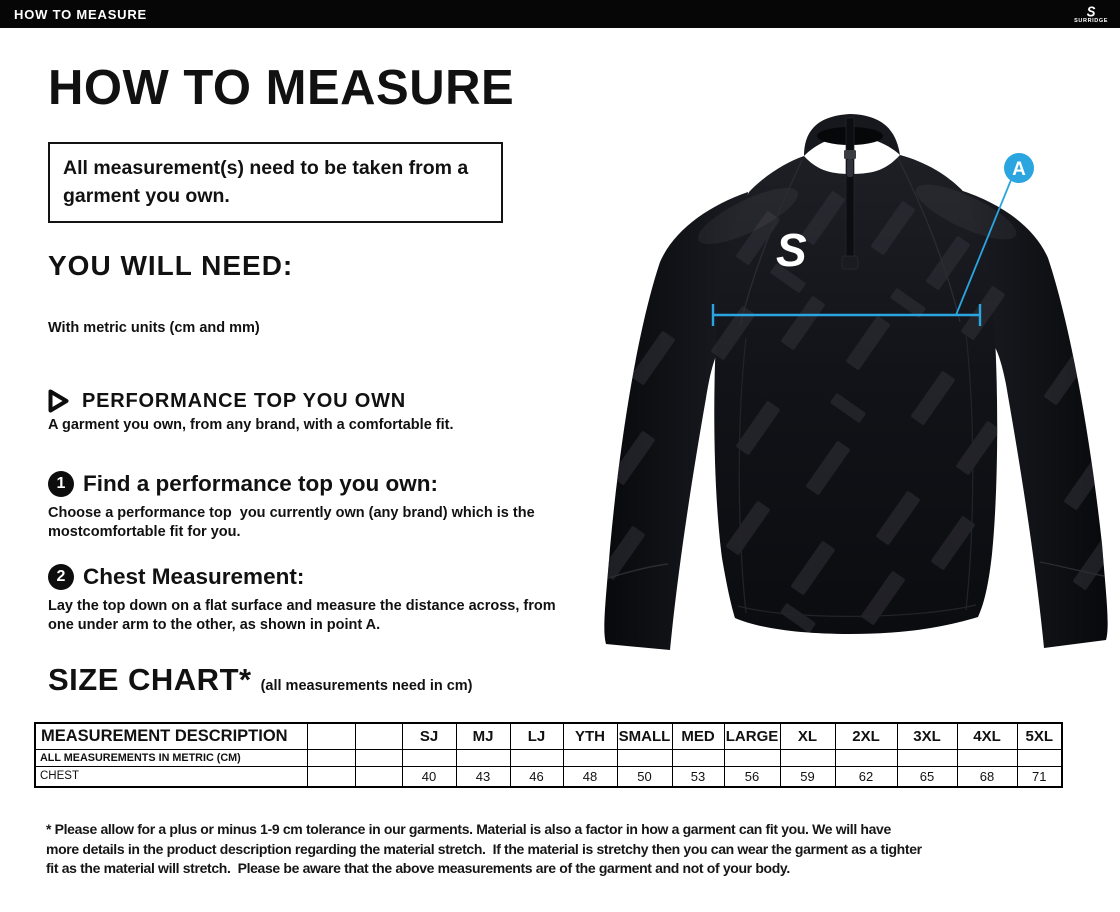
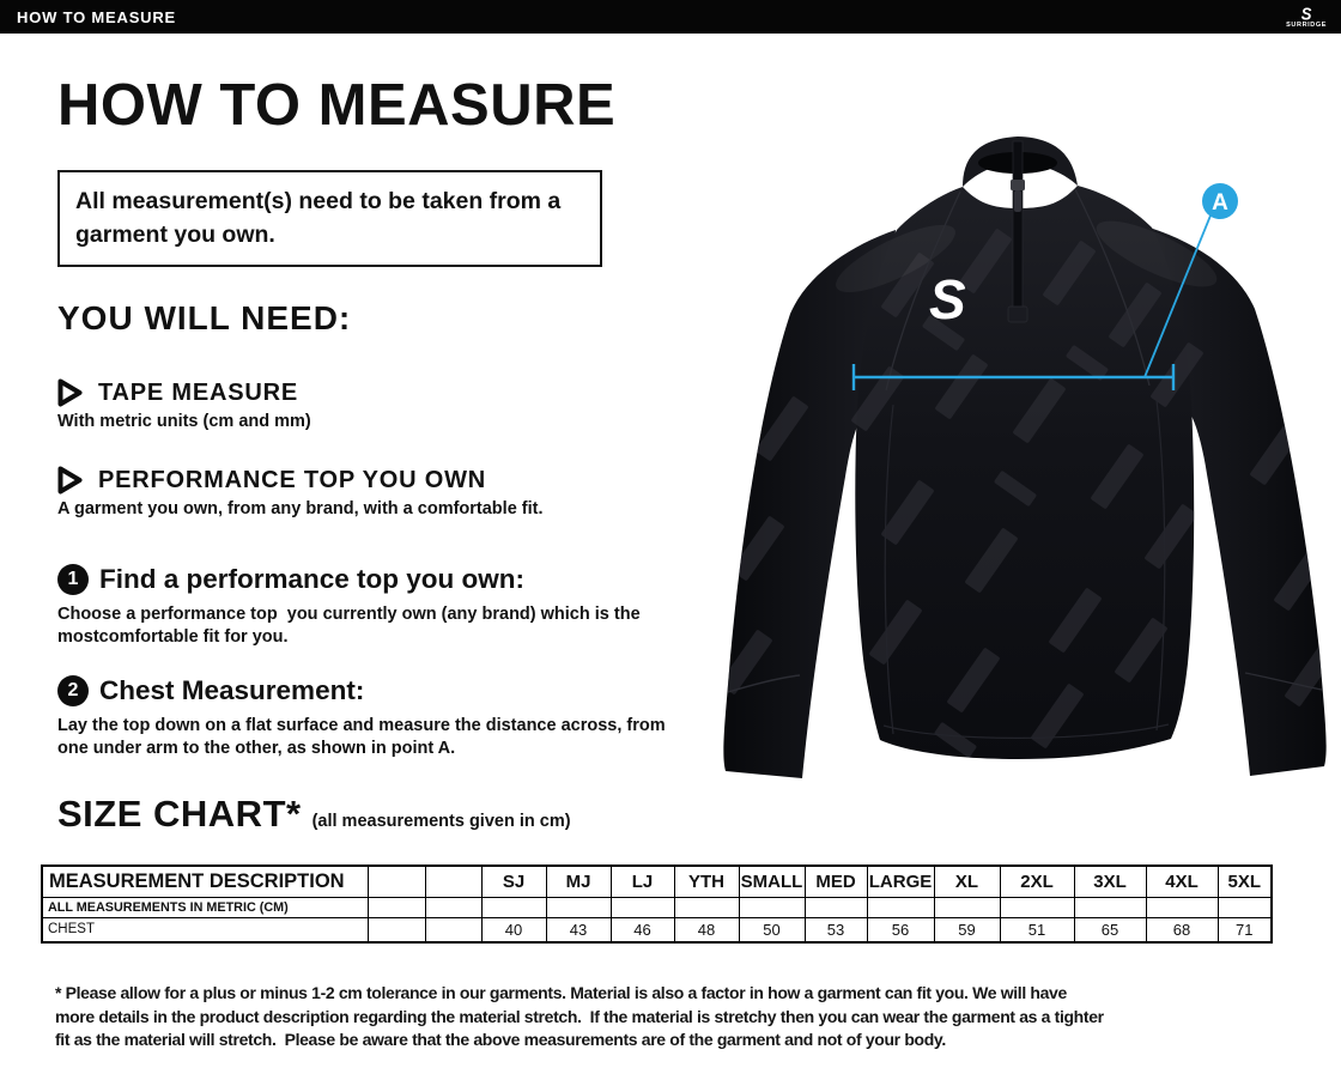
  HOW TO MEASURE
  S
  HOW TO MEASURE
  All measurement(s) need to be taken from a garment you own.
  YOU WILL NEED:
+ TAPE MEASURE
  With metric units (cm and mm)
  PERFORMANCE TOP YOU OWN
  A garment you own, from any brand, with a comfortable fit.
  1
  Find a performance top you own:
  Choose a performance top you currently own (any brand) which is the mostcomfortable fit for you.
  2
  Chest Measurement:
  Lay the top down on a flat surface and measure the distance across, from one under arm to the other, as shown in point A.
  SIZE CHART*
- (all measurements need in cm)
+ (all measurements given in cm)
  S
  A
  MEASUREMENT DESCRIPTION			SJ	MJ	LJ	YTH	SMALL	MED	LARGE	XL	2XL	3XL	4XL	5XL
  ALL MEASUREMENTS IN METRIC (CM)
- CHEST			40	43	46	48	50	53	56	59	62	65	68	71
+ CHEST			40	43	46	48	50	53	56	59	51	65	68	71
- * Please allow for a plus or minus 1-9 cm tolerance in our garments. Material is also a factor in how a garment can fit you. We will have more details in the product description regarding the material stretch. If the material is stretchy then you can wear the garment as a tighter fit as the material will stretch. Please be aware that the above measurements are of the garment and not of your body.
+ * Please allow for a plus or minus 1-2 cm tolerance in our garments. Material is also a factor in how a garment can fit you. We will have more details in the product description regarding the material stretch. If the material is stretchy then you can wear the garment as a tighter fit as the material will stretch. Please be aware that the above measurements are of the garment and not of your body.
